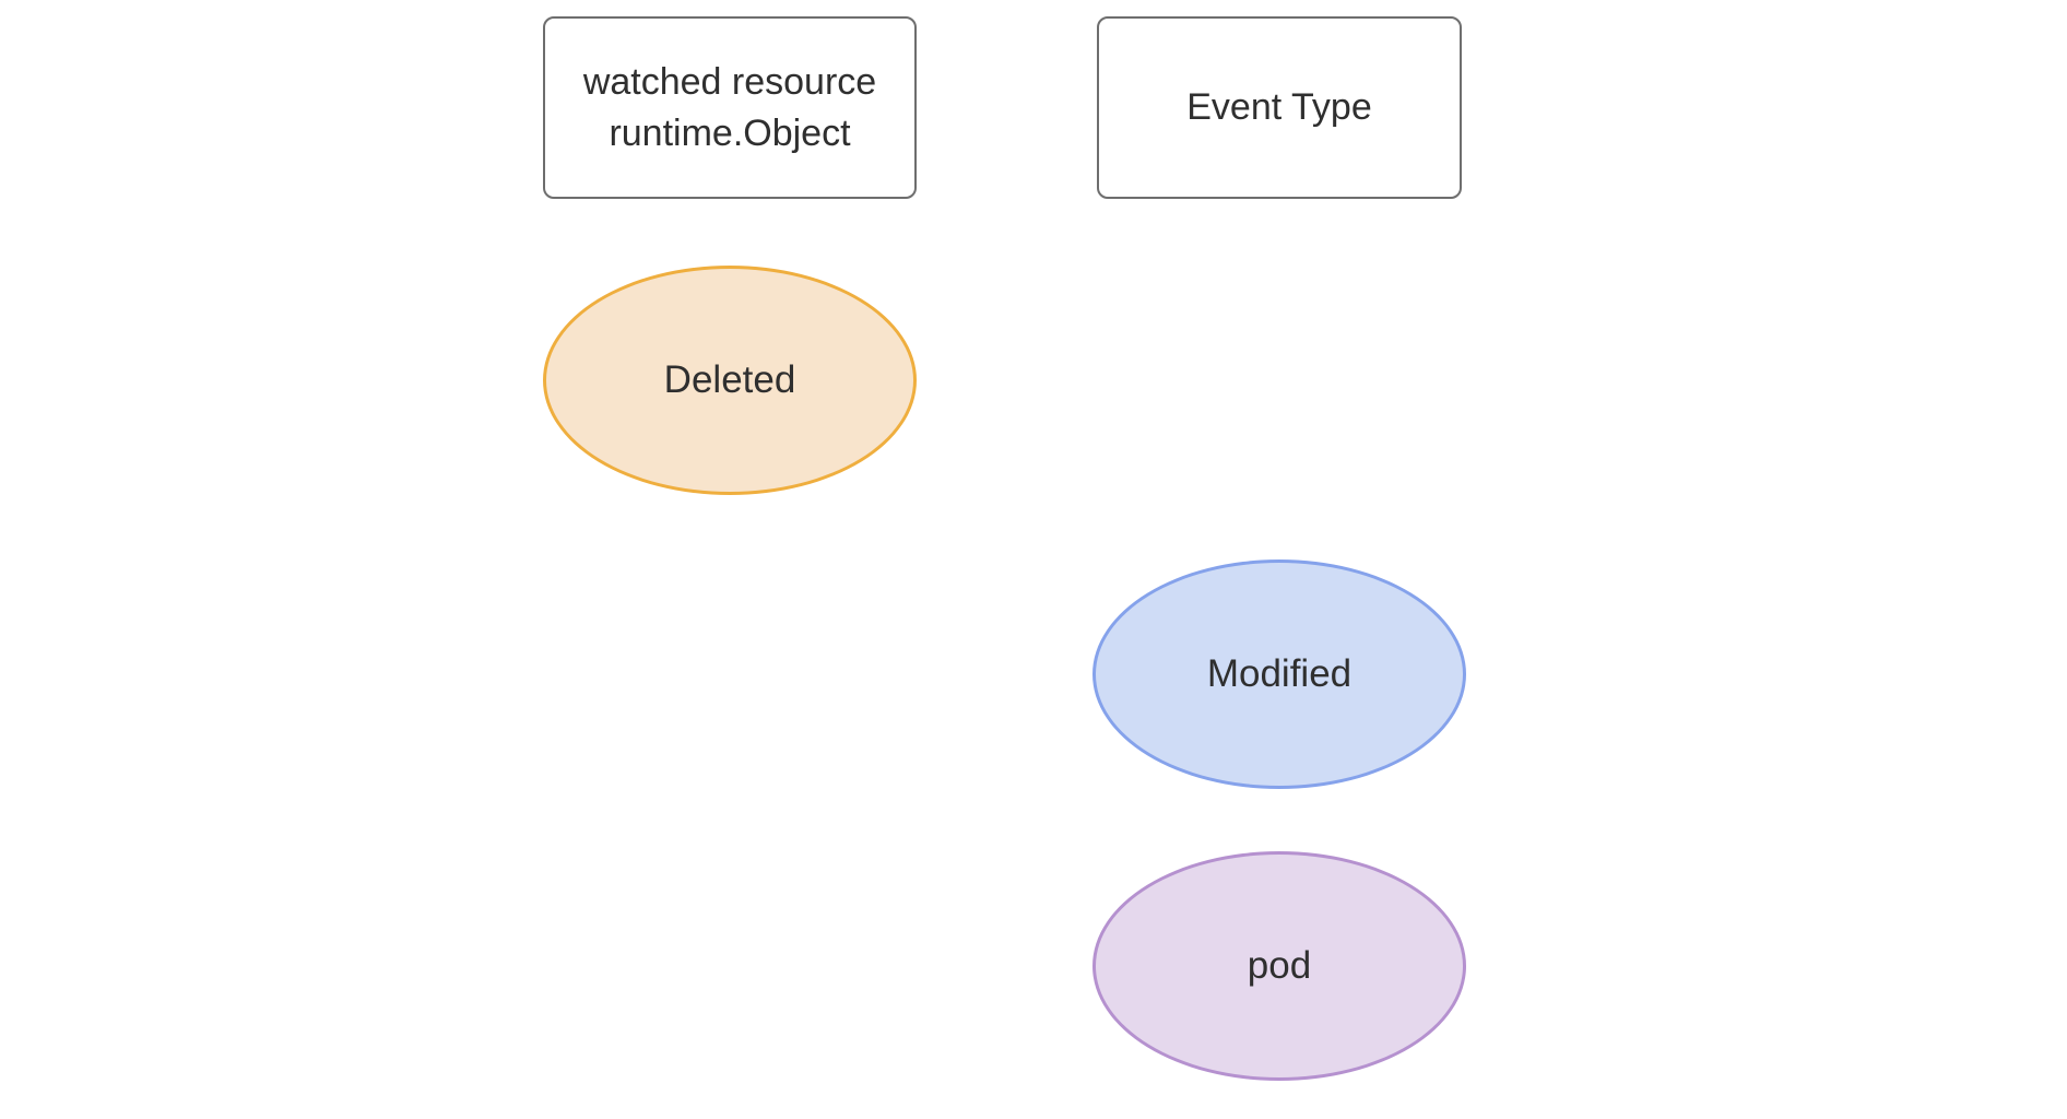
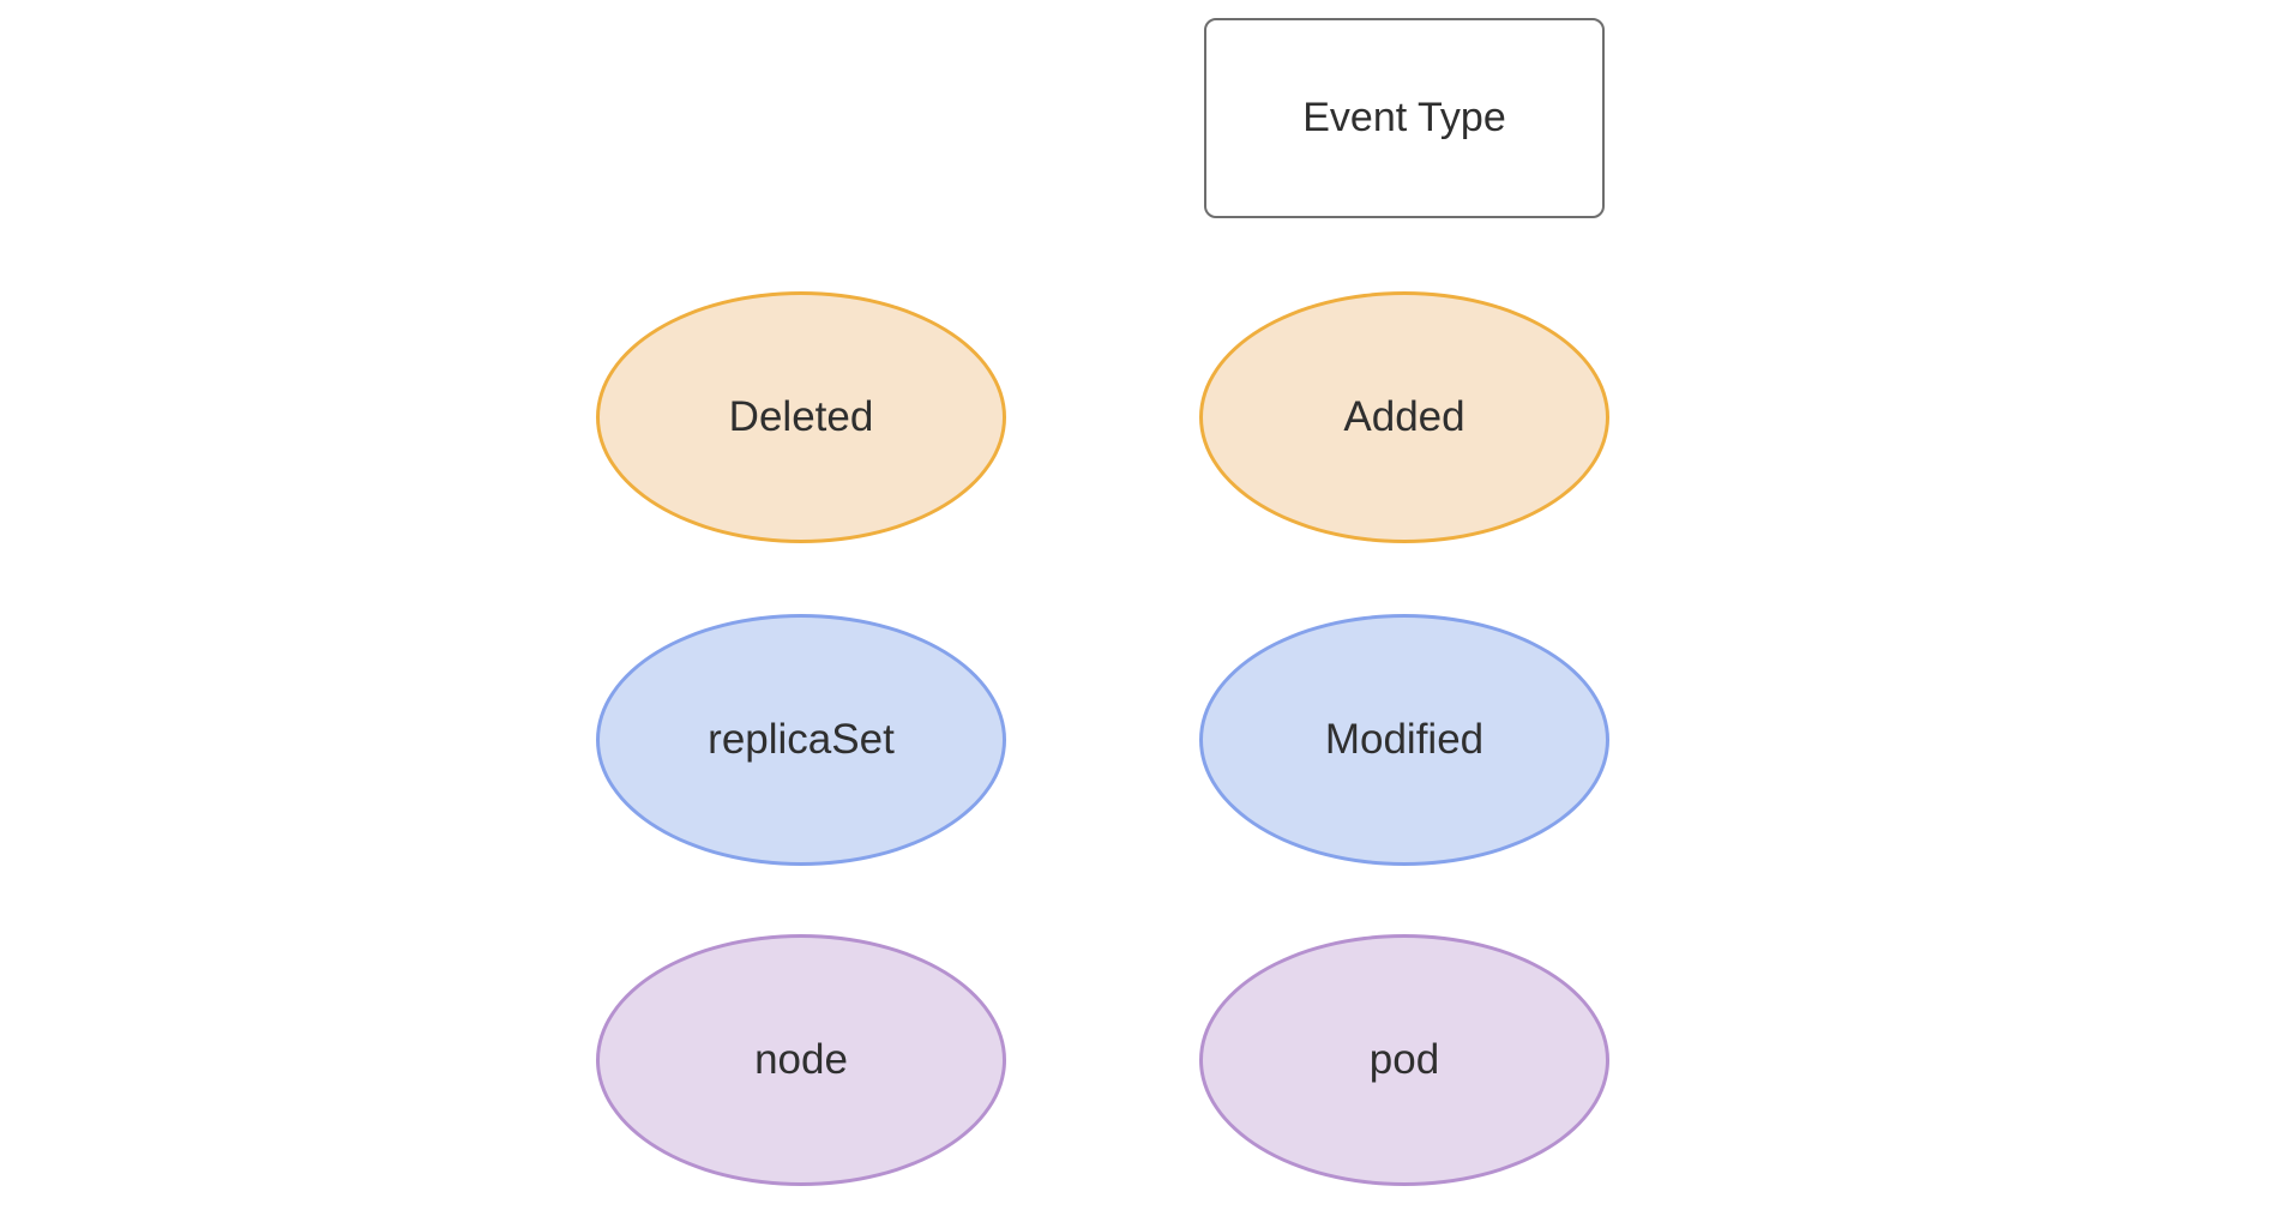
- watched resource
- runtime.Object
  Event Type
  Deleted
+ replicaSet
+ node
+ Added
  Modified
  pod
